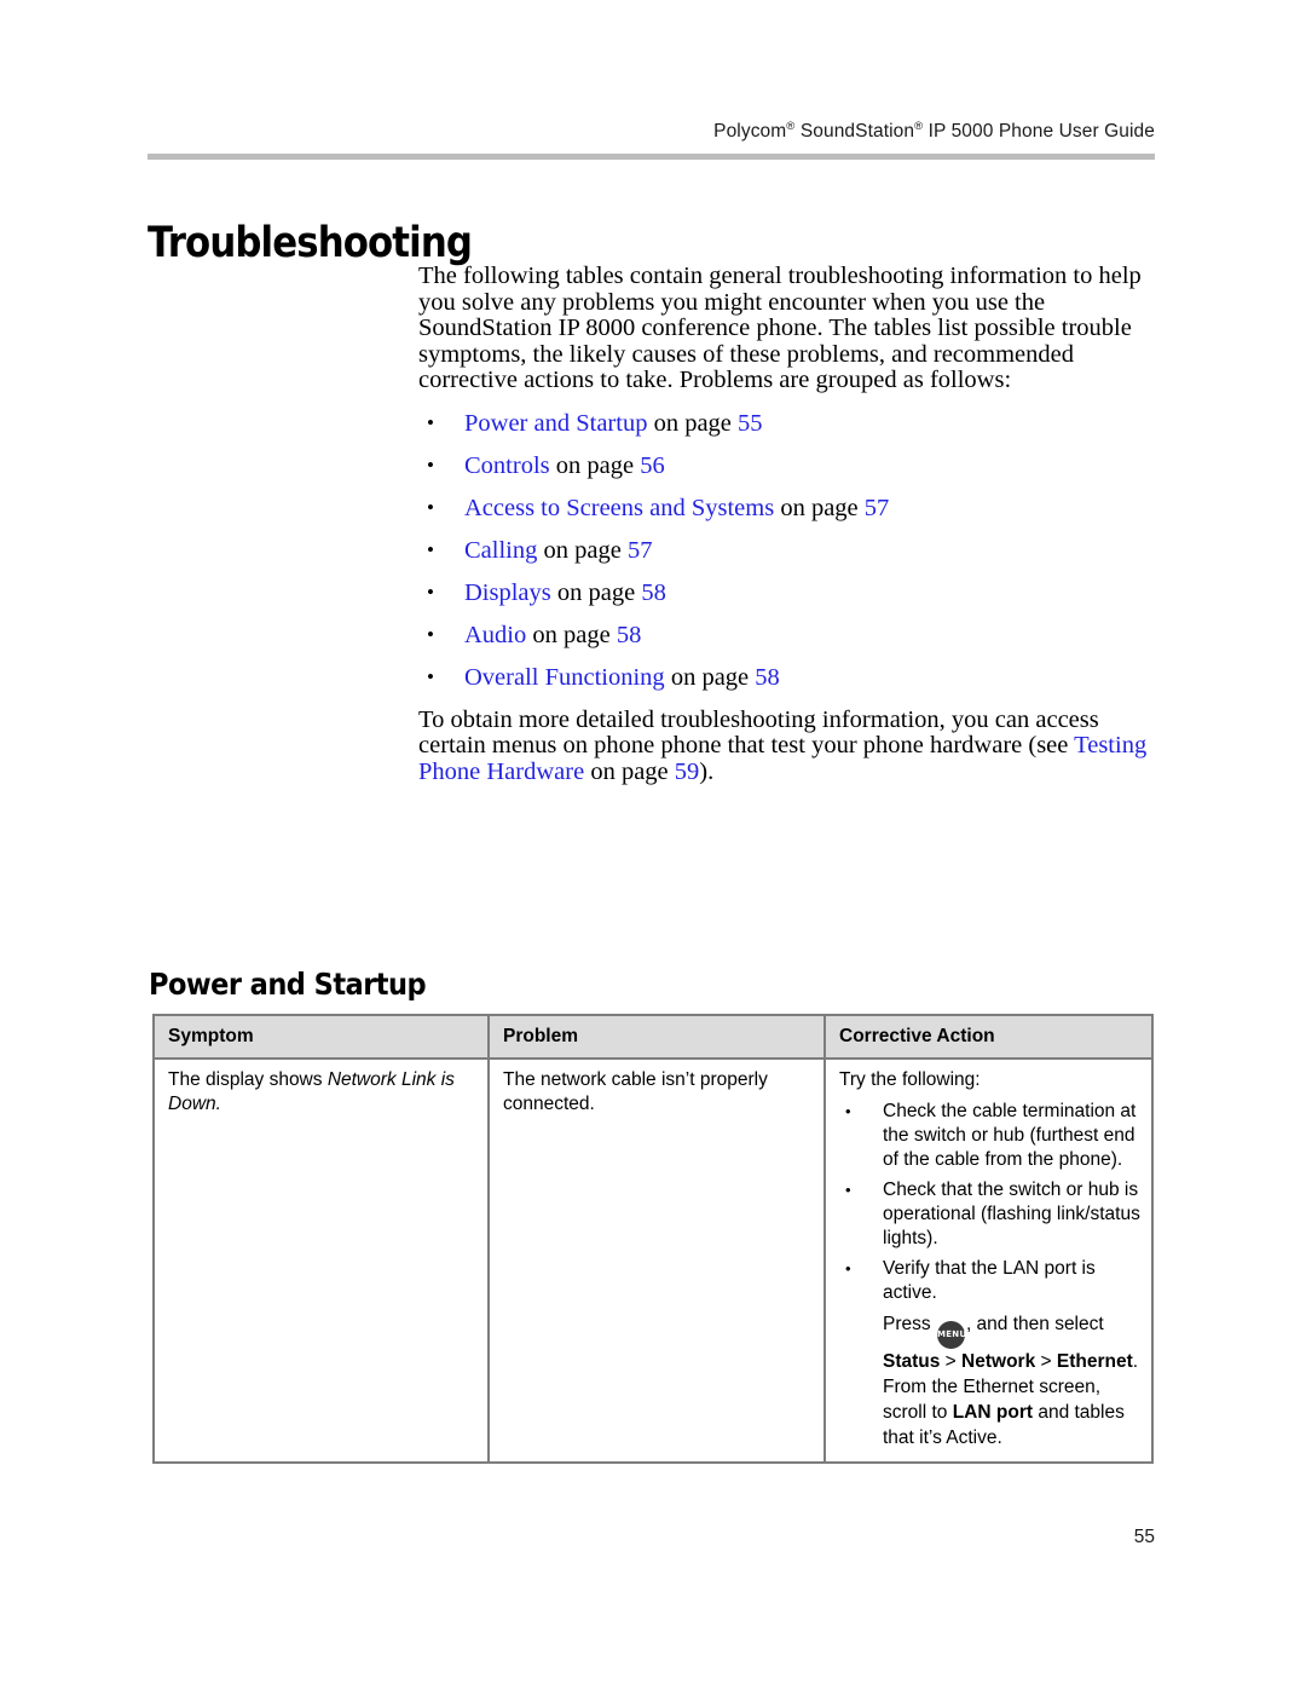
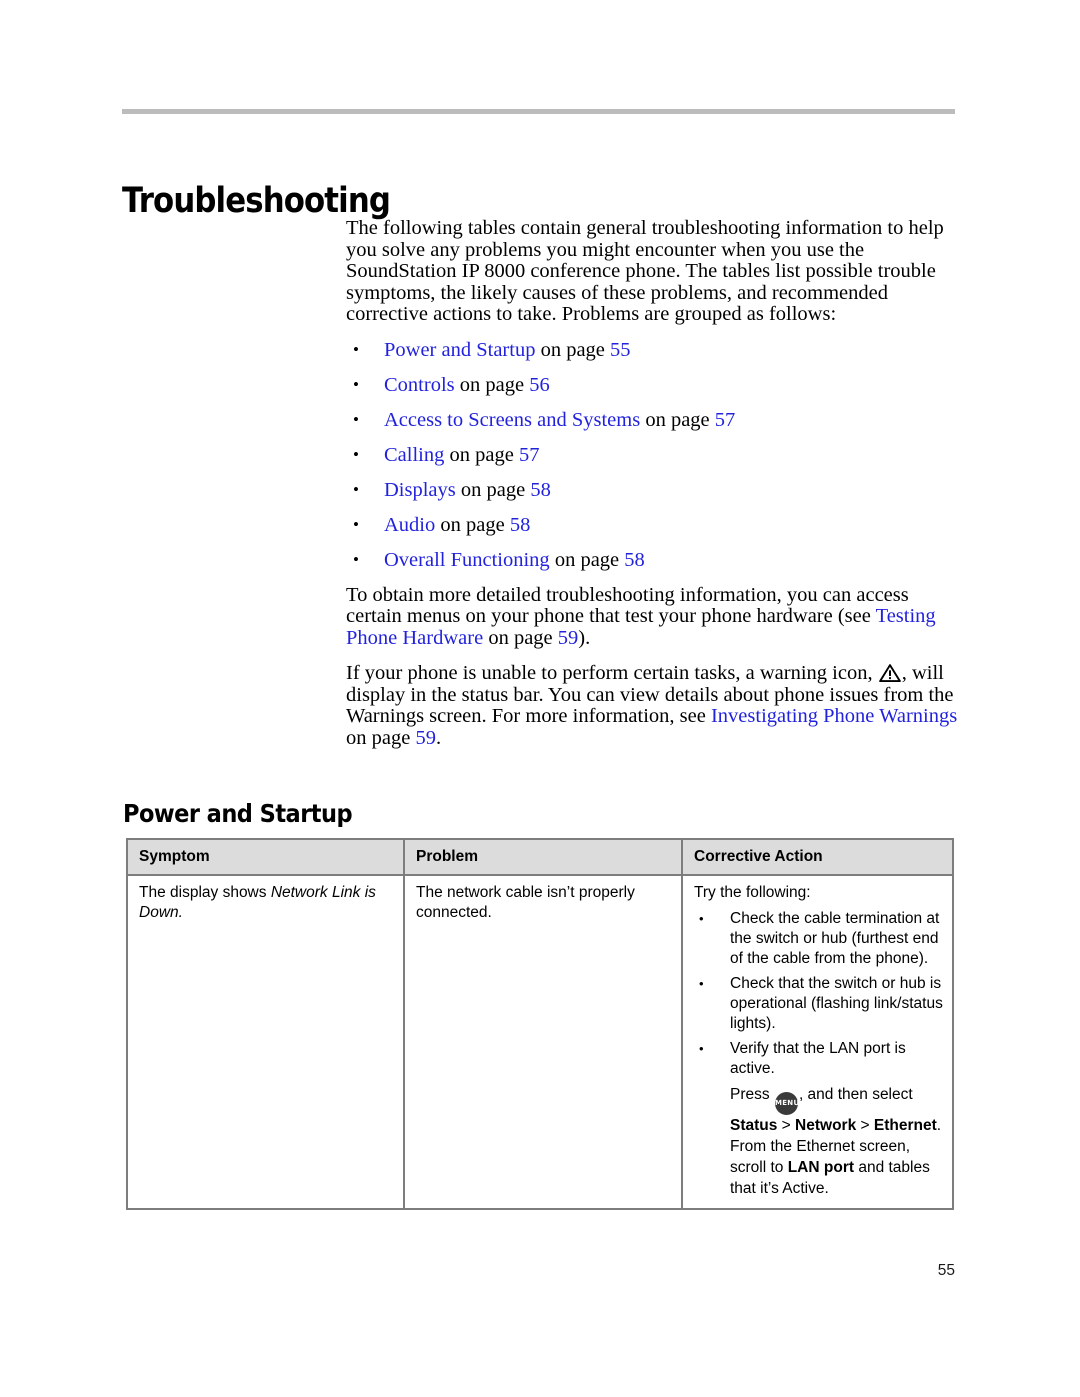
- Polycom® SoundStation® IP 5000 Phone User Guide
  Troubleshooting
  The following tables contain general troubleshooting information to help you solve any problems you might encounter when you use the SoundStation IP 8000 conference phone. The tables list possible trouble symptoms, the likely causes of these problems, and recommended corrective actions to take. Problems are grouped as follows:
  •
  Power and Startup on page 55
  •
  Controls on page 56
  •
  Access to Screens and Systems on page 57
  •
  Calling on page 57
  •
  Displays on page 58
  •
  Audio on page 58
  •
  Overall Functioning on page 58
- To obtain more detailed troubleshooting information, you can access certain menus on phone phone that test your phone hardware (see Testing Phone Hardware on page 59).
+ To obtain more detailed troubleshooting information, you can access certain menus on your phone that test your phone hardware (see Testing Phone Hardware on page 59).
+ If your phone is unable to perform certain tasks, a warning icon, , will display in the status bar. You can view details about phone issues from the Warnings screen. For more information, see Investigating Phone Warnings on page 59.
  Power and Startup
  Symptom	Problem	Corrective Action
  The display shows Network Link is Down.	The network cable isn’t properly connected.	Try the following: • Check the cable termination at the switch or hub (furthest end of the cable from the phone). • Check that the switch or hub is operational (flashing link/status lights). • Verify that the LAN port is active. Press MENU, and then select Status > Network > Ethernet. From the Ethernet screen, scroll to LAN port and tables that it’s Active.
  55
